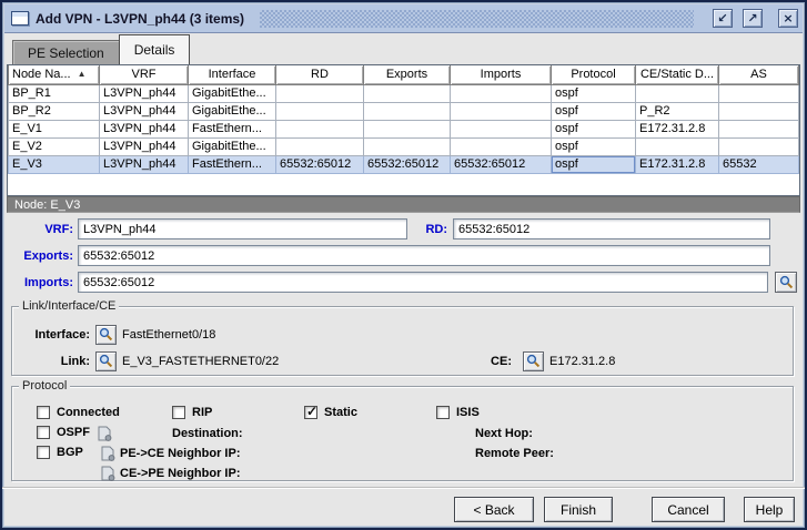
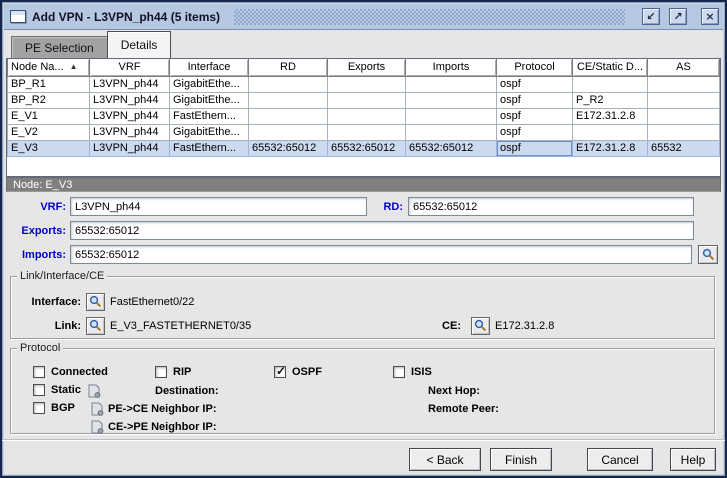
- Add VPN - L3VPN_ph44 (3 items)
+ Add VPN - L3VPN_ph44 (5 items)
  ↙
  ↗
  ×
  PE Selection
  Details
  Node Na... ▲	VRF	Interface	RD	Exports	Imports	Protocol	CE/Static D...	AS
  BP_R1	L3VPN_ph44	GigabitEthe...				ospf
  BP_R2	L3VPN_ph44	GigabitEthe...				ospf	P_R2
  E_V1	L3VPN_ph44	FastEthern...				ospf	E172.31.2.8
  E_V2	L3VPN_ph44	GigabitEthe...				ospf
  E_V3	L3VPN_ph44	FastEthern...	65532:65012	65532:65012	65532:65012	ospf	E172.31.2.8	65532
  Node: E_V3
  VRF:
  L3VPN_ph44
  RD:
  65532:65012
  Exports:
  65532:65012
  Imports:
  65532:65012
  Link/Interface/CE
  Interface:
- FastEthernet0/18
+ FastEthernet0/22
  Link:
- E_V3_FASTETHERNET0/22
+ E_V3_FASTETHERNET0/35
  CE:
  E172.31.2.8
  Protocol
  Connected
  RIP
- Static
+ OSPF
  ISIS
- OSPF
+ Static
  Destination:
  Next Hop:
  BGP
  PE->CE Neighbor IP:
  Remote Peer:
  CE->PE Neighbor IP:
  < Back
  Finish
  Cancel
  Help
